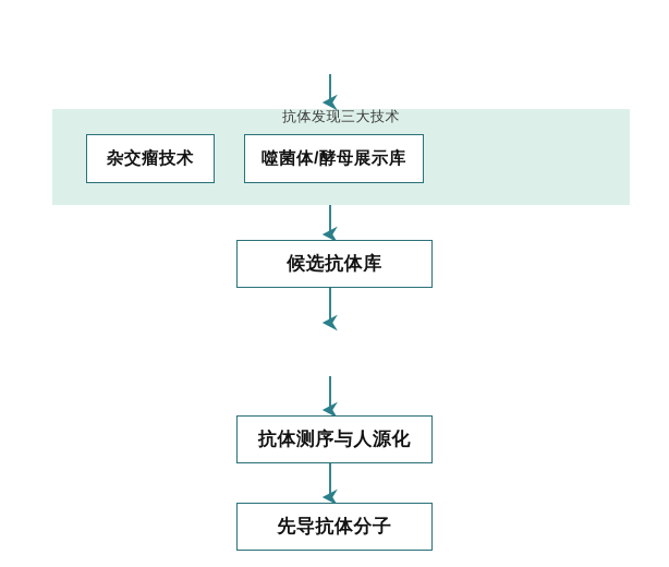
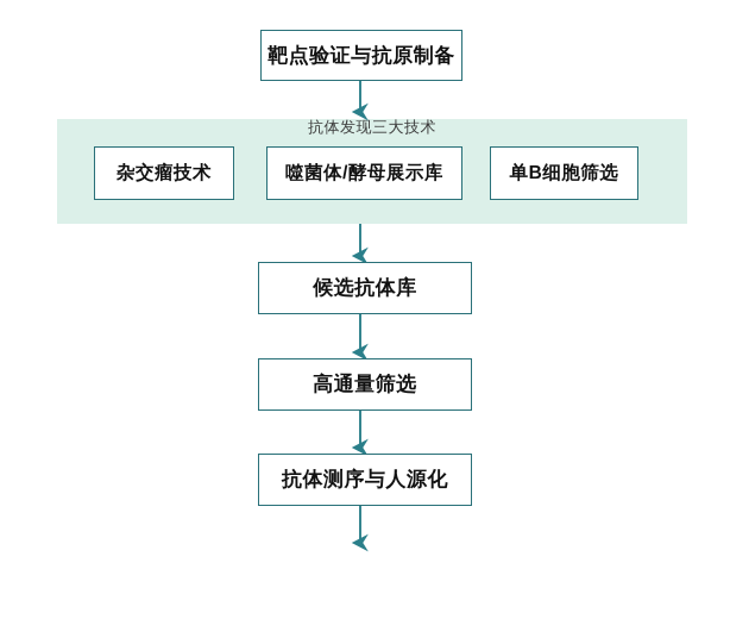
  抗体发现三大技术
+ 靶点验证与抗原制备
  杂交瘤技术
  噬菌体/酵母展示库
+ 单B细胞筛选
  候选抗体库
+ 高通量筛选
  抗体测序与人源化
- 先导抗体分子
